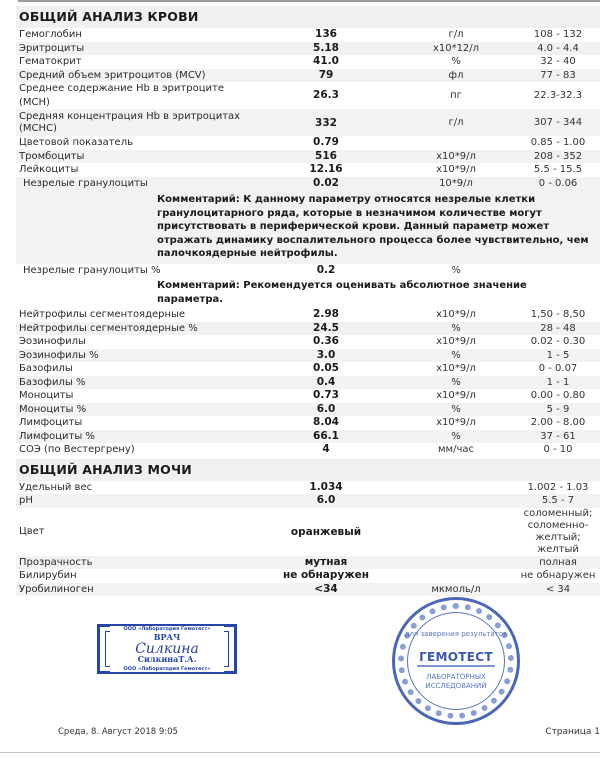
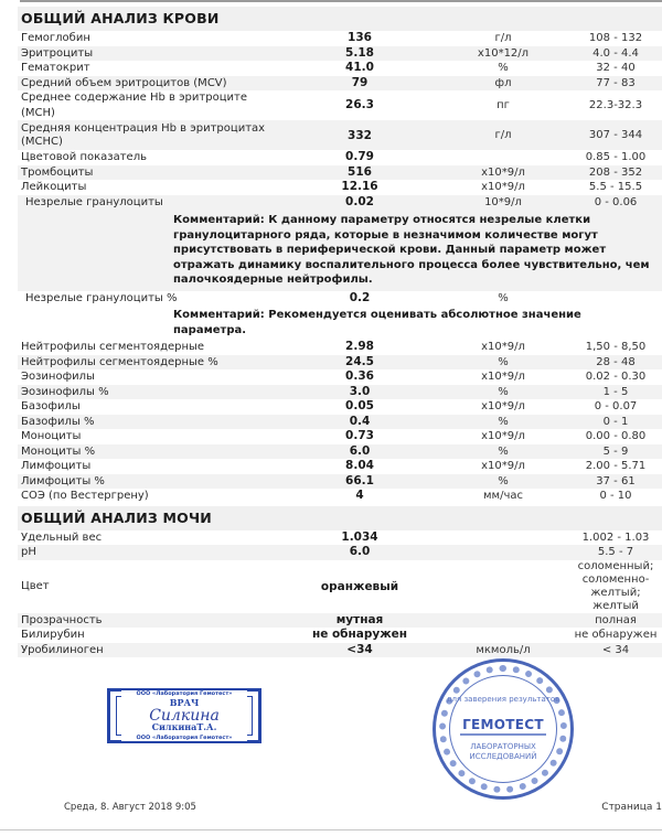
  ОБЩИЙ АНАЛИЗ КРОВИ
  Гемоглобин
  136
  г/л
  108 - 132
  Эритроциты
  5.18
  x10*12/л
  4.0 - 4.4
  Гематокрит
  41.0
  %
  32 - 40
  Средний объем эритроцитов (MCV)
  79
  фл
  77 - 83
  Среднее содержание Hb в эритроците (MCH)
  26.3
  пг
  22.3-32.3
  Средняя концентрация Hb в эритроцитах (MCHC)
  332
  г/л
  307 - 344
  Цветовой показатель
  0.79
  0.85 - 1.00
  Тромбоциты
  516
  x10*9/л
  208 - 352
  Лейкоциты
  12.16
  x10*9/л
  5.5 - 15.5
  Незрелые гранулоциты
  0.02
  10*9/л
  0 - 0.06
  Комментарий: К данному параметру относятся незрелые клетки гранулоцитарного ряда, которые в незначимом количестве могут присутствовать в периферической крови. Данный параметр может отражать динамику воспалительного процесса более чувствительно, чем палочкоядерные нейтрофилы.
  Незрелые гранулоциты %
  0.2
  %
  Комментарий: Рекомендуется оценивать абсолютное значение параметра.
  Нейтрофилы сегментоядерные
  2.98
  x10*9/л
  1,50 - 8,50
  Нейтрофилы сегментоядерные %
  24.5
  %
  28 - 48
  Эозинофилы
  0.36
  x10*9/л
  0.02 - 0.30
  Эозинофилы %
  3.0
  %
  1 - 5
  Базофилы
  0.05
  x10*9/л
  0 - 0.07
  Базофилы %
  0.4
  %
- 1 - 1
+ 0 - 1
  Моноциты
  0.73
  x10*9/л
  0.00 - 0.80
  Моноциты %
  6.0
  %
  5 - 9
  Лимфоциты
  8.04
  x10*9/л
- 2.00 - 8.00
+ 2.00 - 5.71
  Лимфоциты %
  66.1
  %
  37 - 61
  СОЭ (по Вестергрену)
  4
  мм/час
  0 - 10
  ОБЩИЙ АНАЛИЗ МОЧИ
  Удельный вес
  1.034
  1.002 - 1.03
  pH
  6.0
  5.5 - 7
  Цвет
  оранжевый
  соломенный; соломенно-желтый; желтый
  Прозрачность
  мутная
  полная
  Билирубин
  не обнаружен
  не обнаружен
  Уробилиноген
  <34
  мкмоль/л
  < 34
  ВРАЧ
  Силкина
  СилкинаТ.А.
  для заверения результатов
  ГЕМОТЕСТ
  ЛАБОРАТОРНЫХ ИССЛЕДОВАНИЙ
  Среда, 8. Август 2018 9:05
  Страница 1
